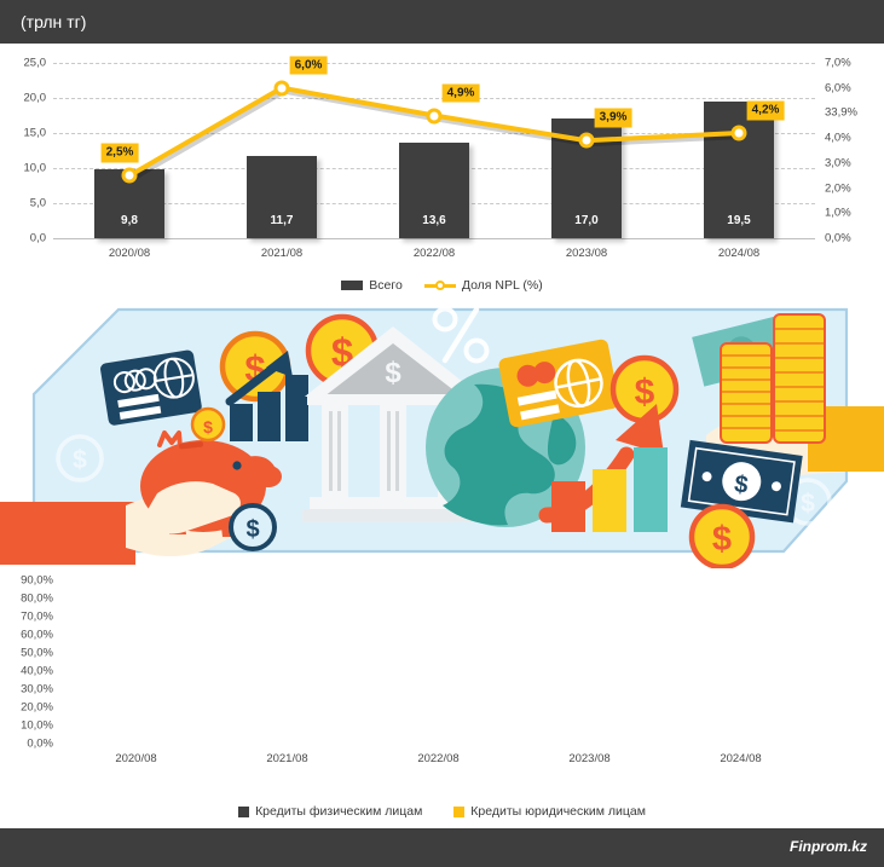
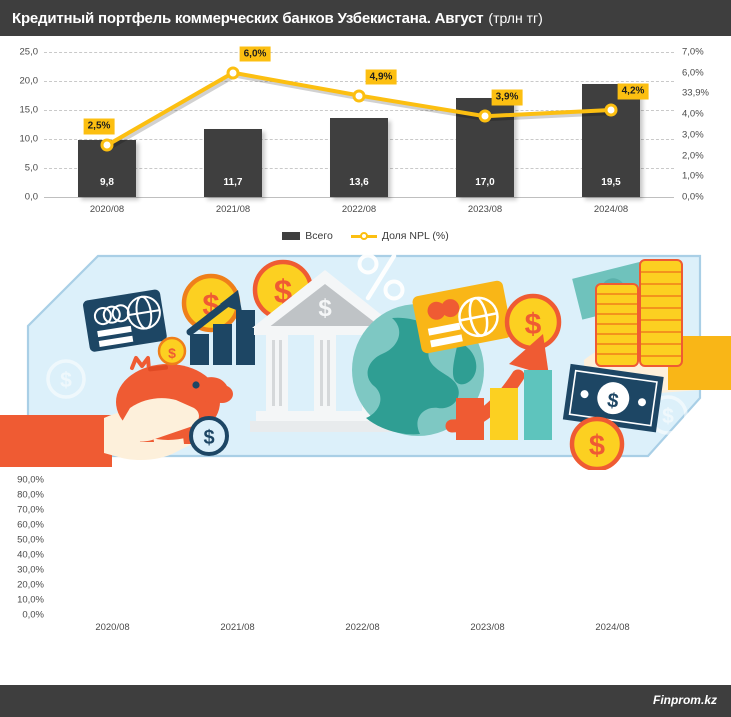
+ Кредитный портфель коммерческих банков Узбекистана. Август
  (трлн тг)
  9,8
  11,7
  13,6
  17,0
  19,5
  2,5%
  6,0%
  4,9%
  3,9%
  4,2%
  0,0
  5,0
  10,0
  15,0
  20,0
  25,0
  0,0%
  1,0%
  2,0%
  3,0%
  4,0%
  33,9%
  6,0%
  7,0%
  2020/08
  2021/08
  2022/08
  2023/08
  2024/08
  Всего
  Доля NPL (%)
  $
  $
  $
  $
  $
  $
  $
  $
  0,0%
  10,0%
  20,0%
  30,0%
  40,0%
  50,0%
  60,0%
  70,0%
  80,0%
  90,0%
  2020/08
  2021/08
  2022/08
  2023/08
  2024/08
- Кредиты физическим лицам
- Кредиты юридическим лицам
  Finprom.kz
